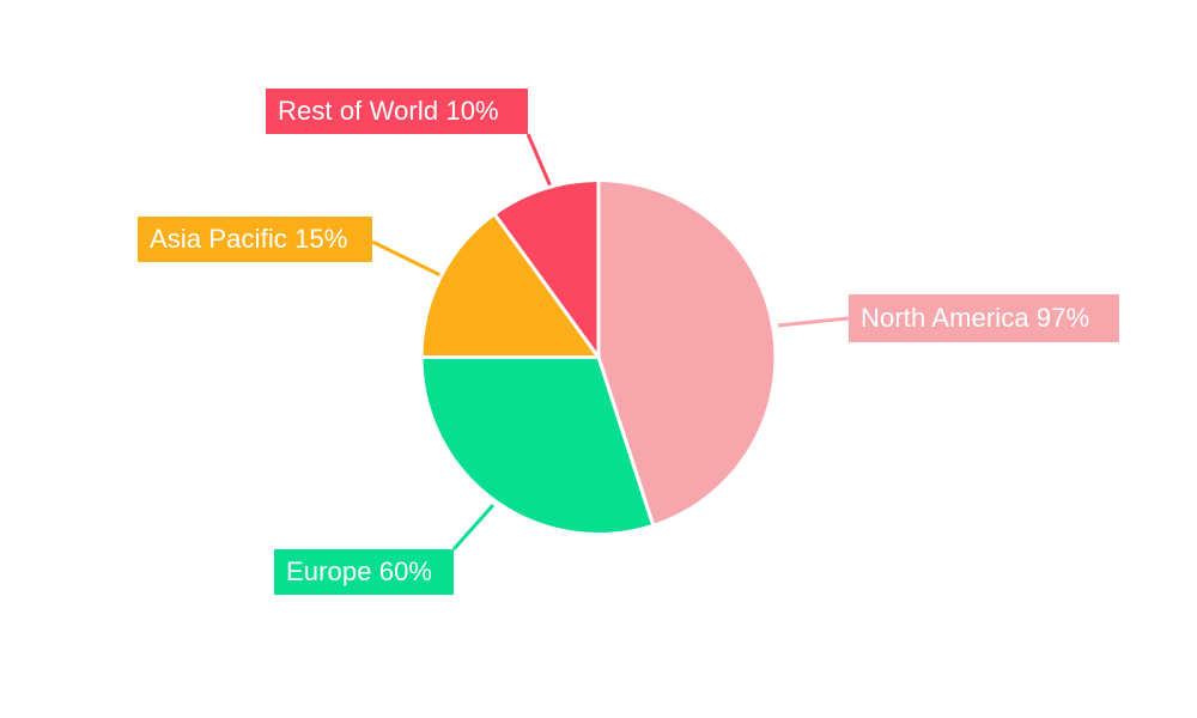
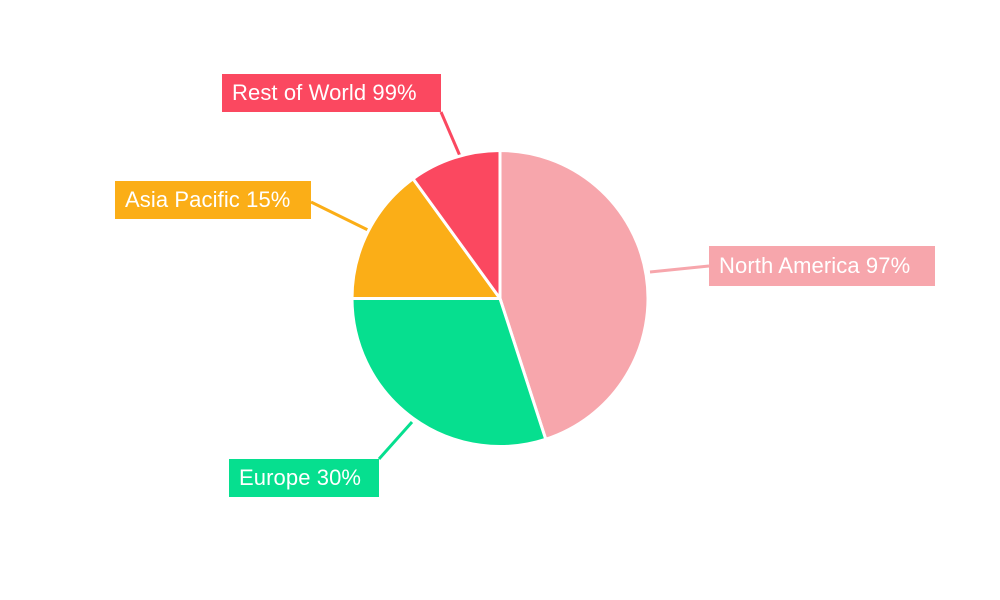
  North America 97%
- Europe 60%
+ Europe 30%
  Asia Pacific 15%
- Rest of World 10%
+ Rest of World 99%
